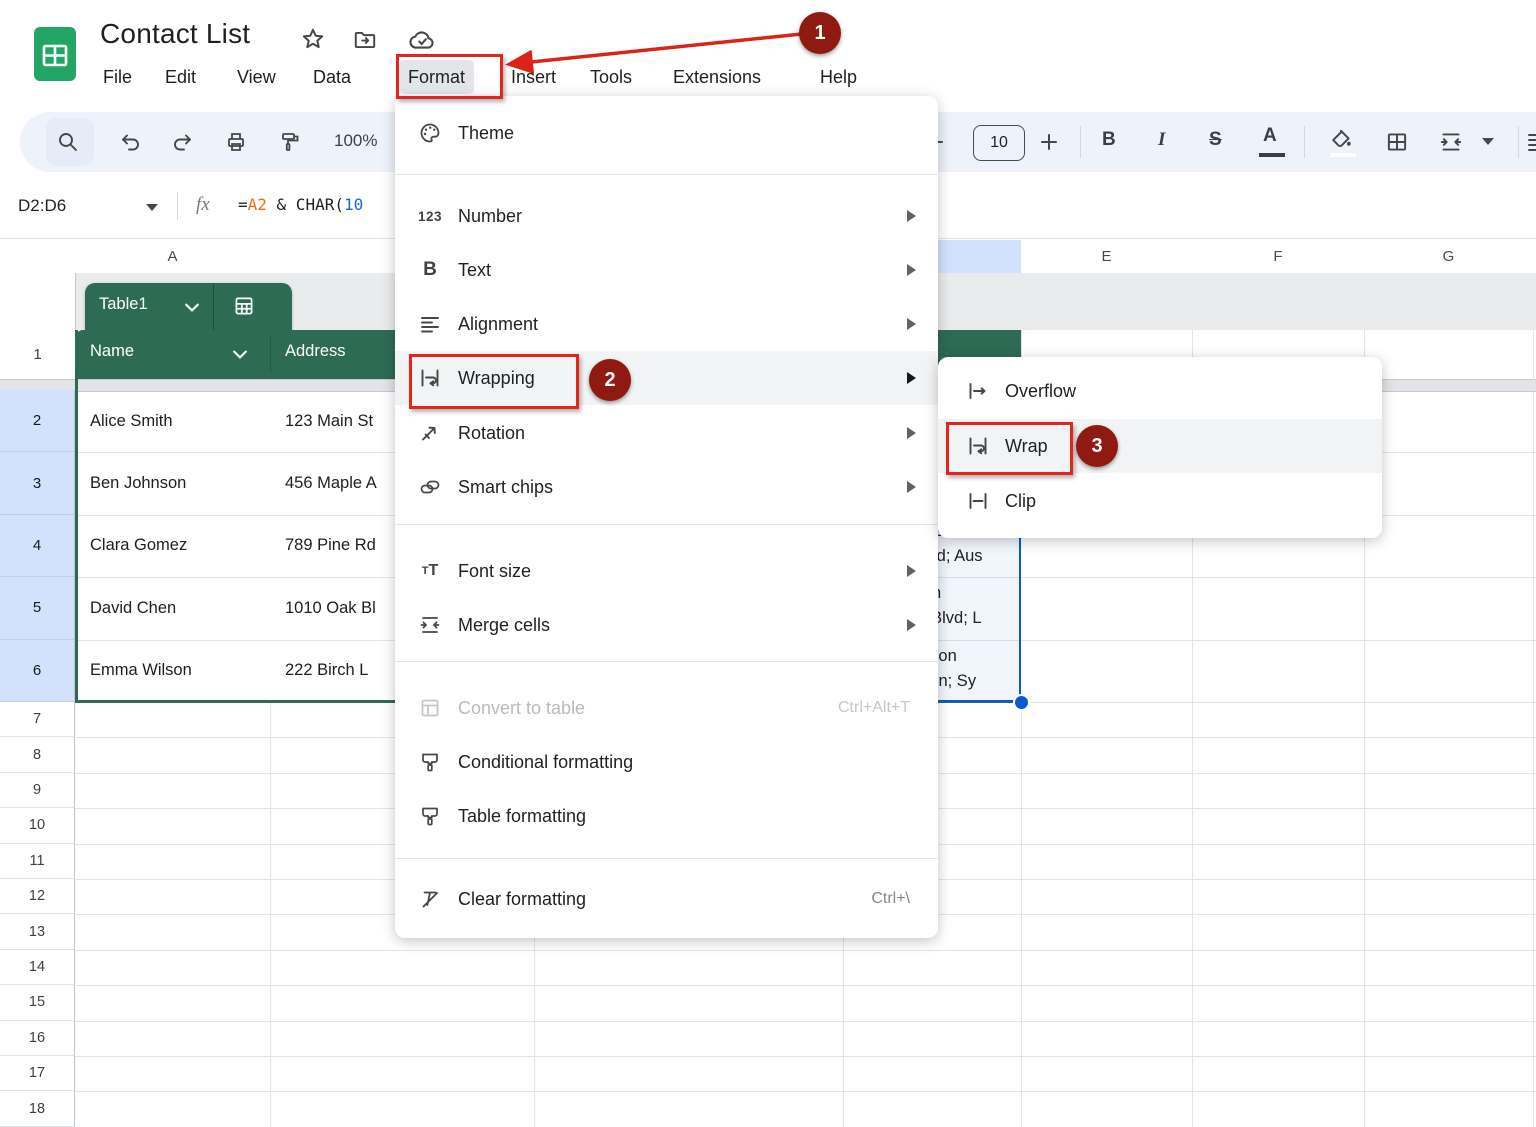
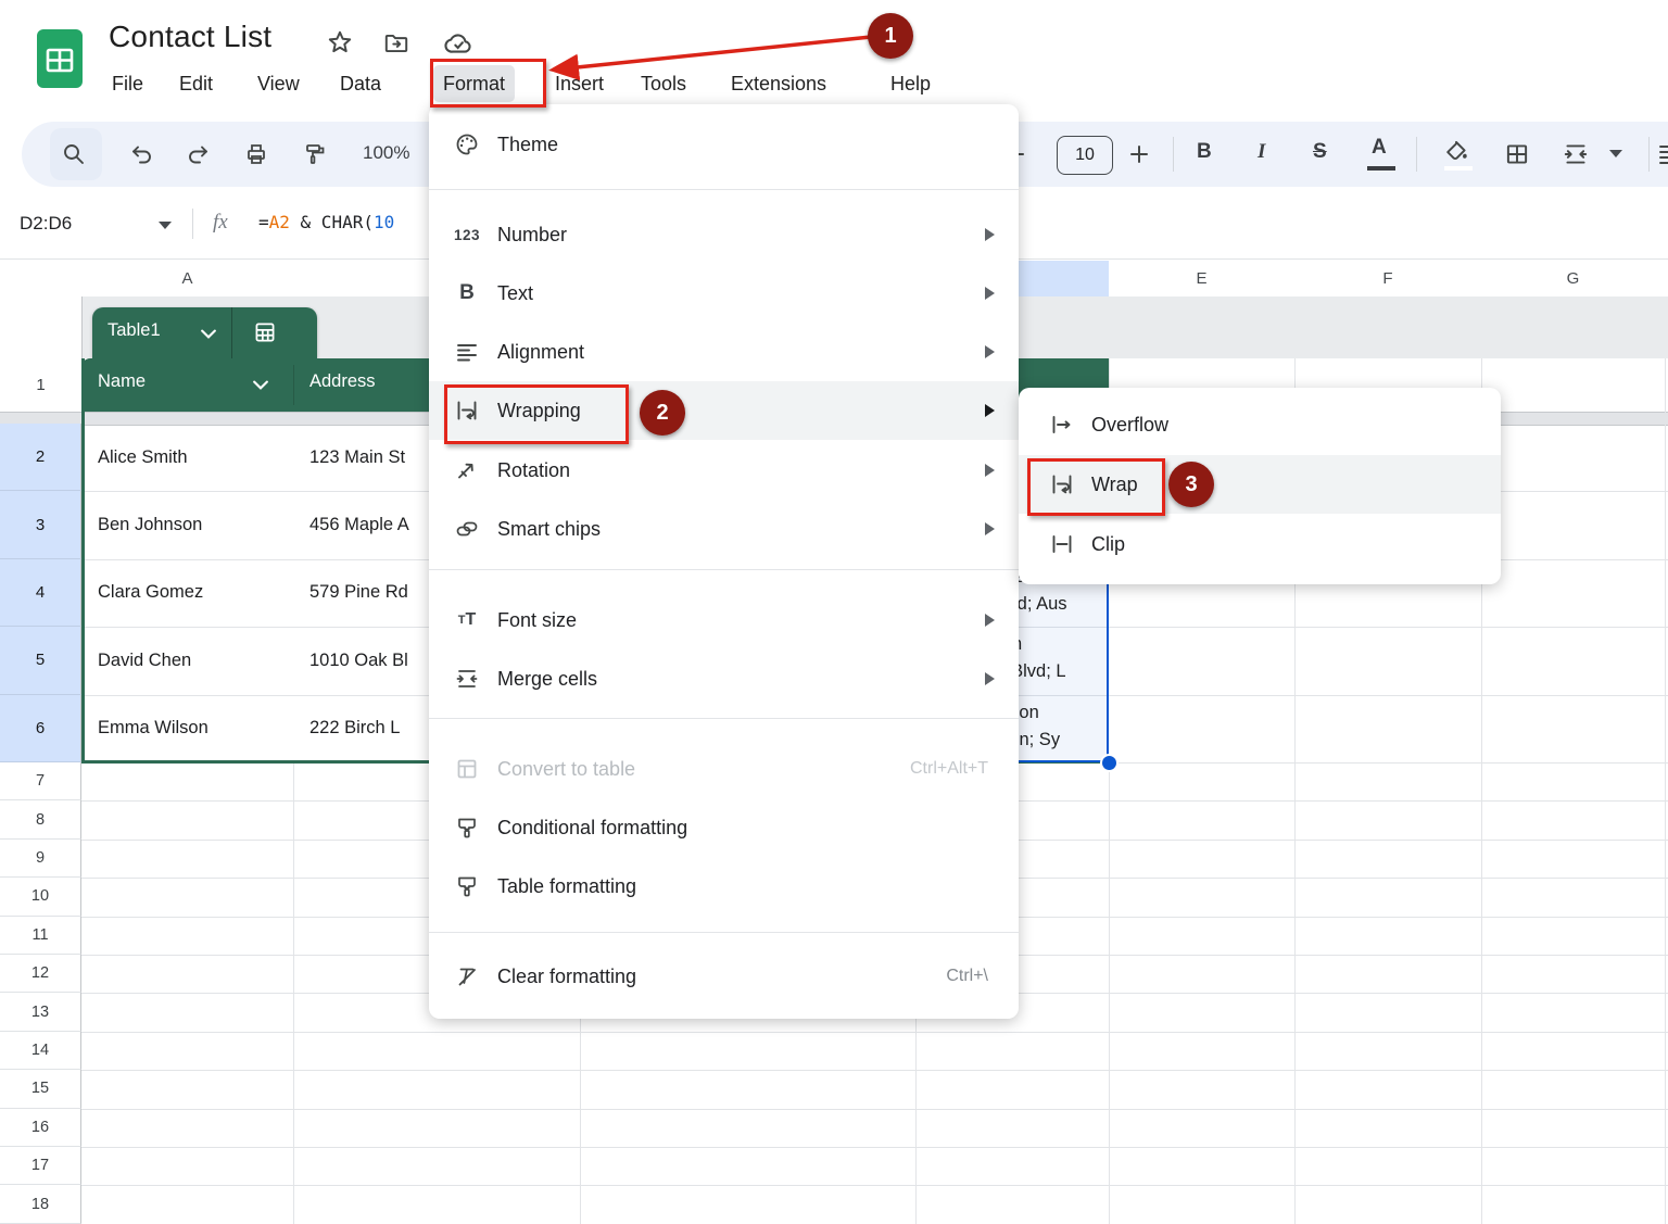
  Contact List
  File
  Edit
  View
  Data
  Format
  Insert
  Tools
  Extensions
  Help
  100%
  10
  B
  I
  S
  A
  D2:D6
  fx
  =A2 & CHAR(10
  A
  E
  F
  G
  Table1
  Name
  Address
  1
  2
  3
  4
  5
  6
  7
  8
  9
  10
  11
  12
  13
  14
  15
  16
  17
  18
  Alice Smith
  123 Main St
  Ben Johnson
  456 Maple A
  Clara Gomez
- 789 Pine Rd
+ 579 Pine Rd
  David Chen
  1010 Oak Bl
  Emma Wilson
  222 Birch L
  Theme
  123
  Number
  B
  Text
  Alignment
  Wrapping
  Rotation
  Smart chips
  T
  T
  Font size
  Merge cells
  Convert to table
  Ctrl+Alt+T
  Conditional formatting
  Table formatting
  Clear formatting
  Ctrl+\
  Overflow
  Wrap
  Clip
  1
  2
  3
